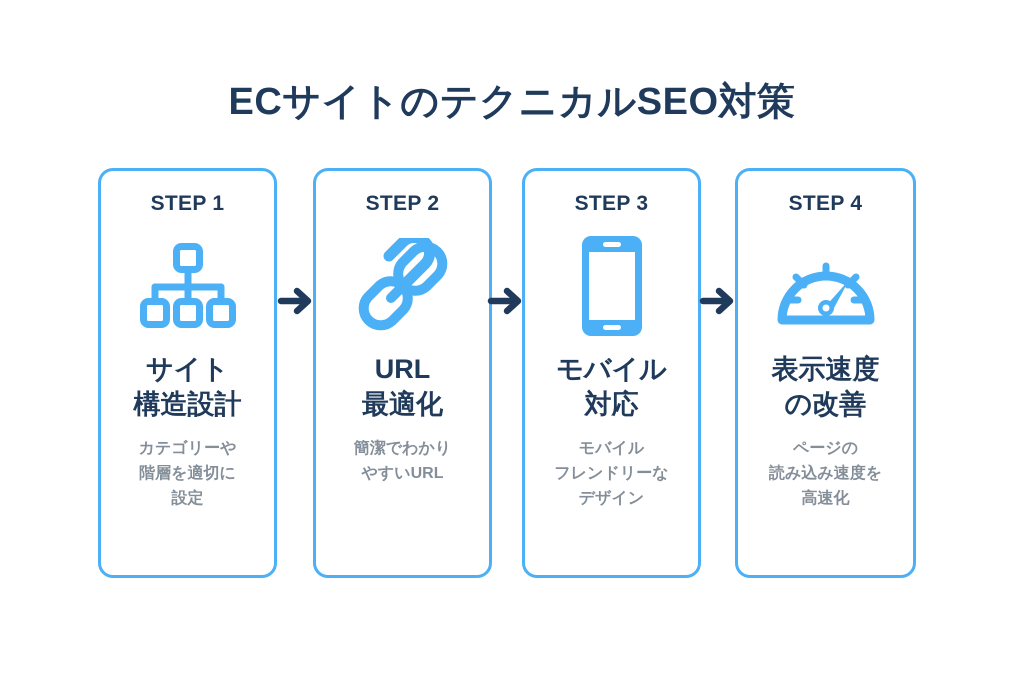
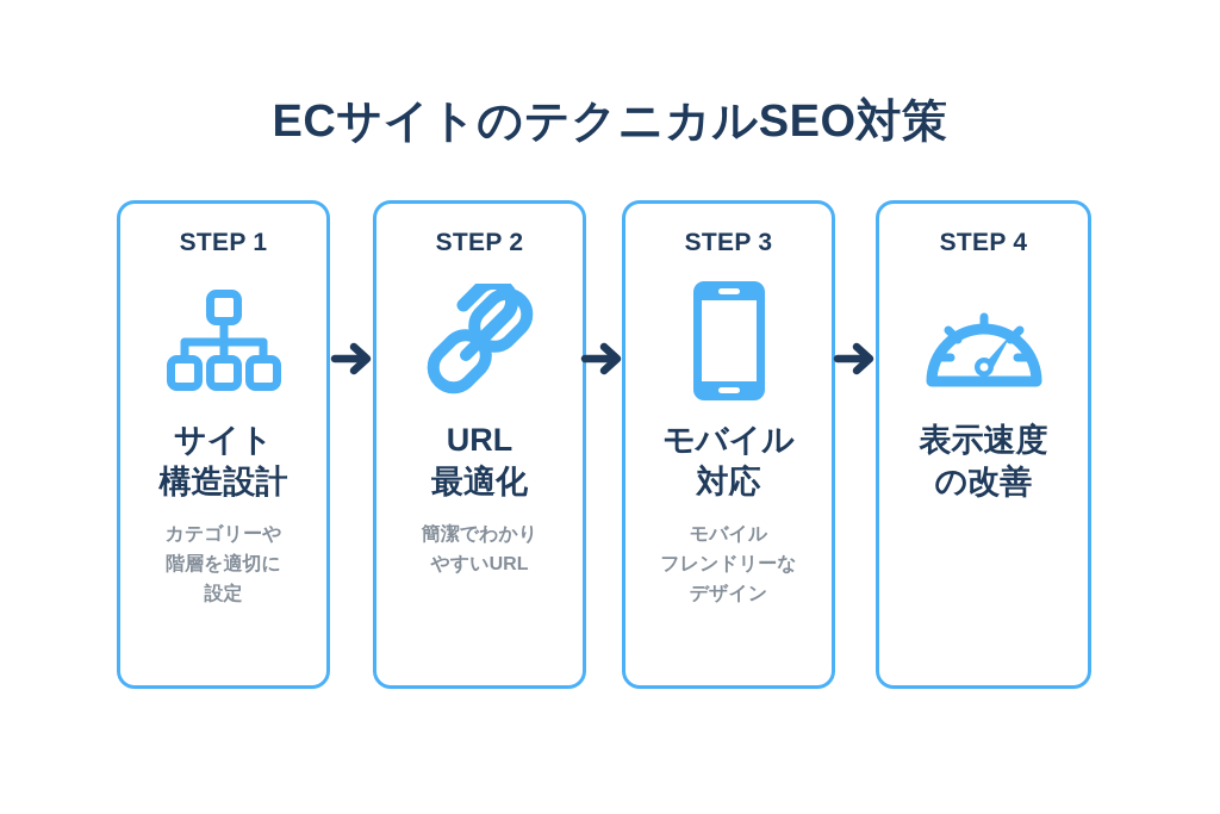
  ECサイトのテクニカルSEO対策
  STEP 1
  サイト
  構造設計
  カテゴリーや
  階層を適切に
  設定
  STEP 2
  URL
  最適化
  簡潔でわかり
  やすいURL
  STEP 3
  モバイル
  対応
  モバイル
  フレンドリーな
  デザイン
  STEP 4
  表示速度
  の改善
- ページの
- 読み込み速度を
- 高速化
